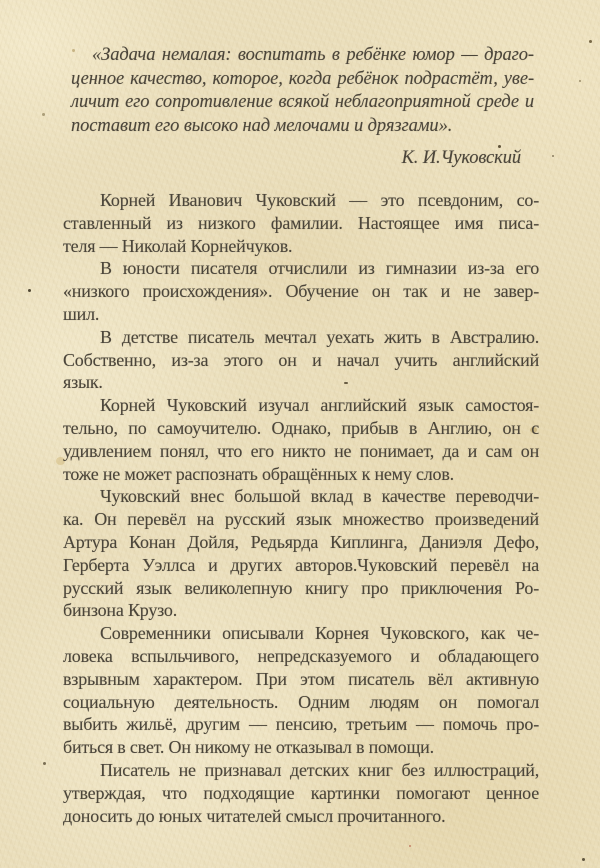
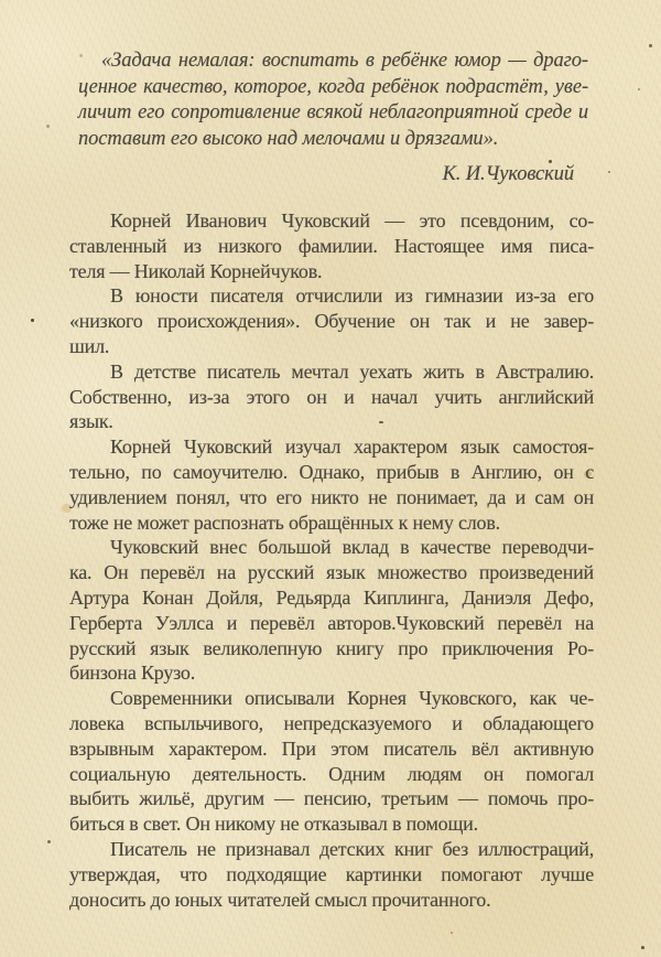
  «Задача немалая: воспитать в ребёнке юмор — драго-
  ценное качество, которое, когда ребёнок подрастёт, уве-
  личит его сопротивление всякой неблагоприятной среде и
  поставит его высоко над мелочами и дрязгами».
  К. И.Чуковский
  Корней Иванович Чуковский — это псевдоним, со-
  ставленный из низкого фамилии. Настоящее имя писа-
  теля — Николай Корнейчуков.
  В юности писателя отчислили из гимназии из-за его
  «низкого происхождения». Обучение он так и не завер-
  шил.
  В детстве писатель мечтал уехать жить в Австралию.
  Собственно, из-за этого он и начал учить английский
  язык.
- Корней Чуковский изучал английский язык самостоя-
+ Корней Чуковский изучал характером язык самостоя-
  тельно, по самоучителю. Однако, прибыв в Англию, он с
  удивлением понял, что его никто не понимает, да и сам он
  тоже не может распознать обращённых к нему слов.
  Чуковский внес большой вклад в качестве переводчи-
  ка. Он перевёл на русский язык множество произведений
  Артура Конан Дойля, Редьярда Киплинга, Даниэля Дефо,
- Герберта Уэллса и других авторов.Чуковский перевёл на
+ Герберта Уэллса и перевёл авторов.Чуковский перевёл на
  русский язык великолепную книгу про приключения Ро-
  бинзона Крузо.
  Современники описывали Корнея Чуковского, как че-
  ловека вспыльчивого, непредсказуемого и обладающего
  взрывным характером. При этом писатель вёл активную
  социальную деятельность. Одним людям он помогал
  выбить жильё, другим — пенсию, третьим — помочь про-
  биться в свет. Он никому не отказывал в помощи.
  Писатель не признавал детских книг без иллюстраций,
- утверждая, что подходящие картинки помогают ценное
+ утверждая, что подходящие картинки помогают лучше
  доносить до юных читателей смысл прочитанного.
